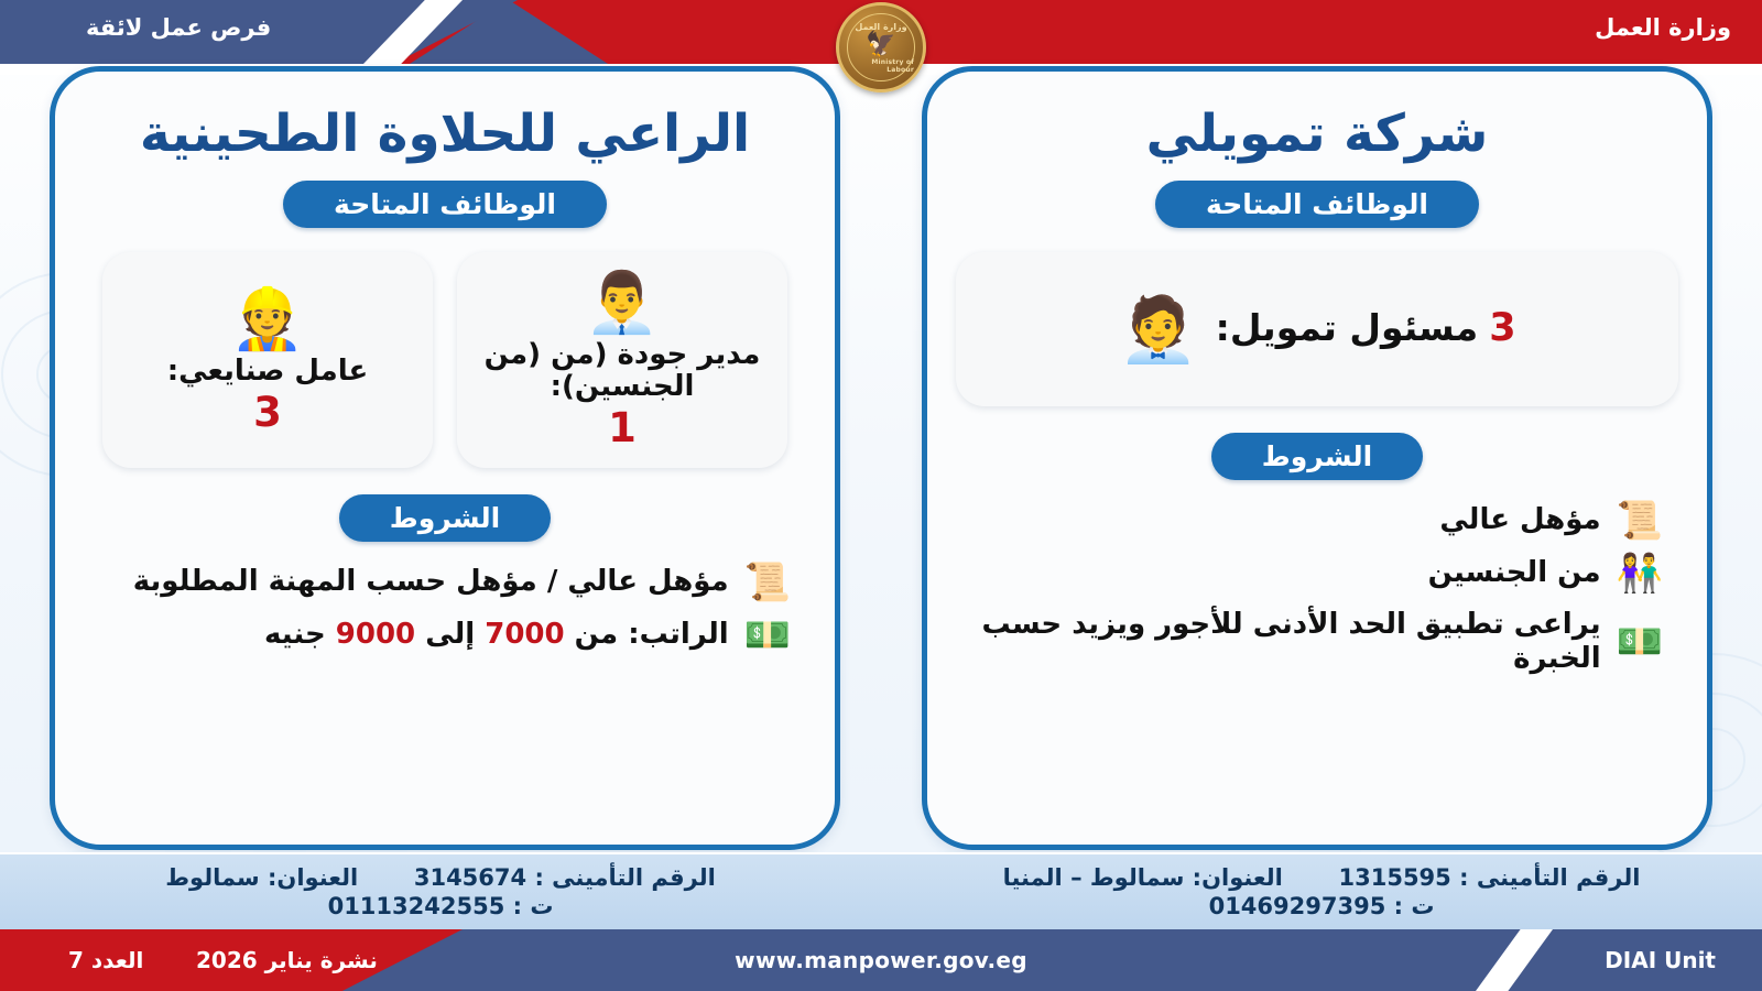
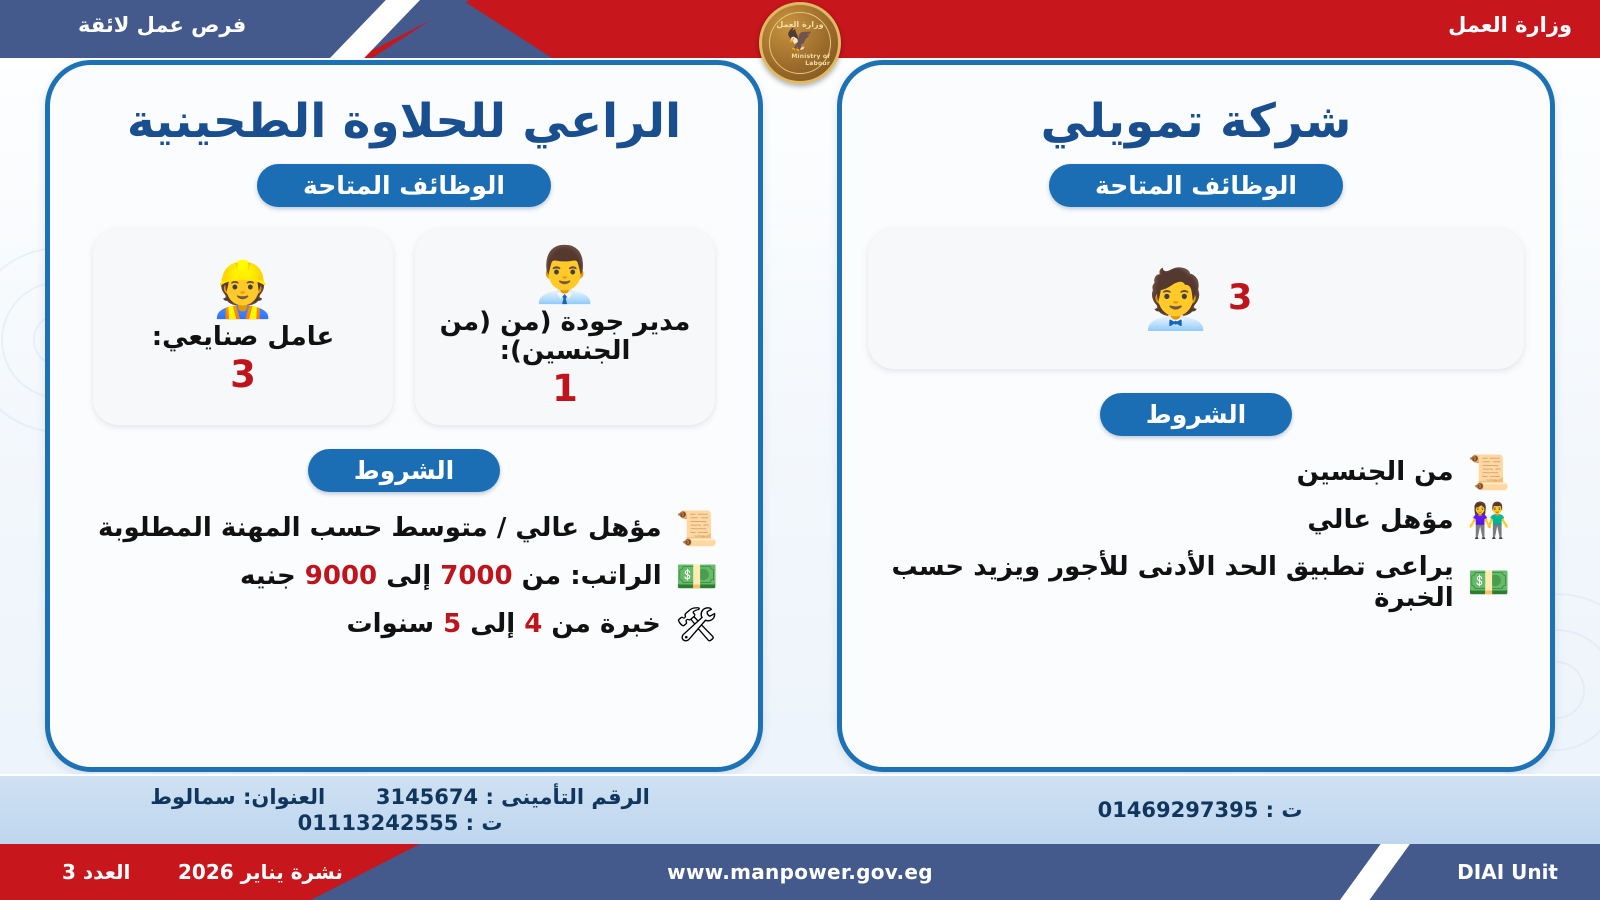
  فرص عمل لائقة
  وزارة العمل
  وزارة العمل
  🦅
  الراعي للحلاوة الطحينية
  الوظائف المتاحة
  👷
  عامل صنايعي:
  3
  👨‍💼
  مدير جودة (من (من الجنسين):
  1
  الشروط
  📜
- مؤهل عالي / مؤهل حسب المهنة المطلوبة
+ مؤهل عالي / متوسط حسب المهنة المطلوبة
  💵
  الراتب: من 7000 إلى 9000 جنيه
+ 🛠
+ خبرة من 4 إلى 5 سنوات
  شركة تمويلي
  الوظائف المتاحة
  🧑‍💼
- مسئول تمويل:
  3
  الشروط
  📜
- مؤهل عالي
+ من الجنسين
  👫
- من الجنسين
+ مؤهل عالي
  💵
  يراعى تطبيق الحد الأدنى للأجور ويزيد حسب الخبرة
- الرقم التأمينى : 1315595 العنوان: سمالوط – المنيا
  ت : 01469297395
  الرقم التأمينى : 3145674 العنوان: سمالوط
  ت : 01113242555
- العدد 7
+ العدد 3
  نشرة يناير 2026
  www.manpower.gov.eg
  DIAI Unit
